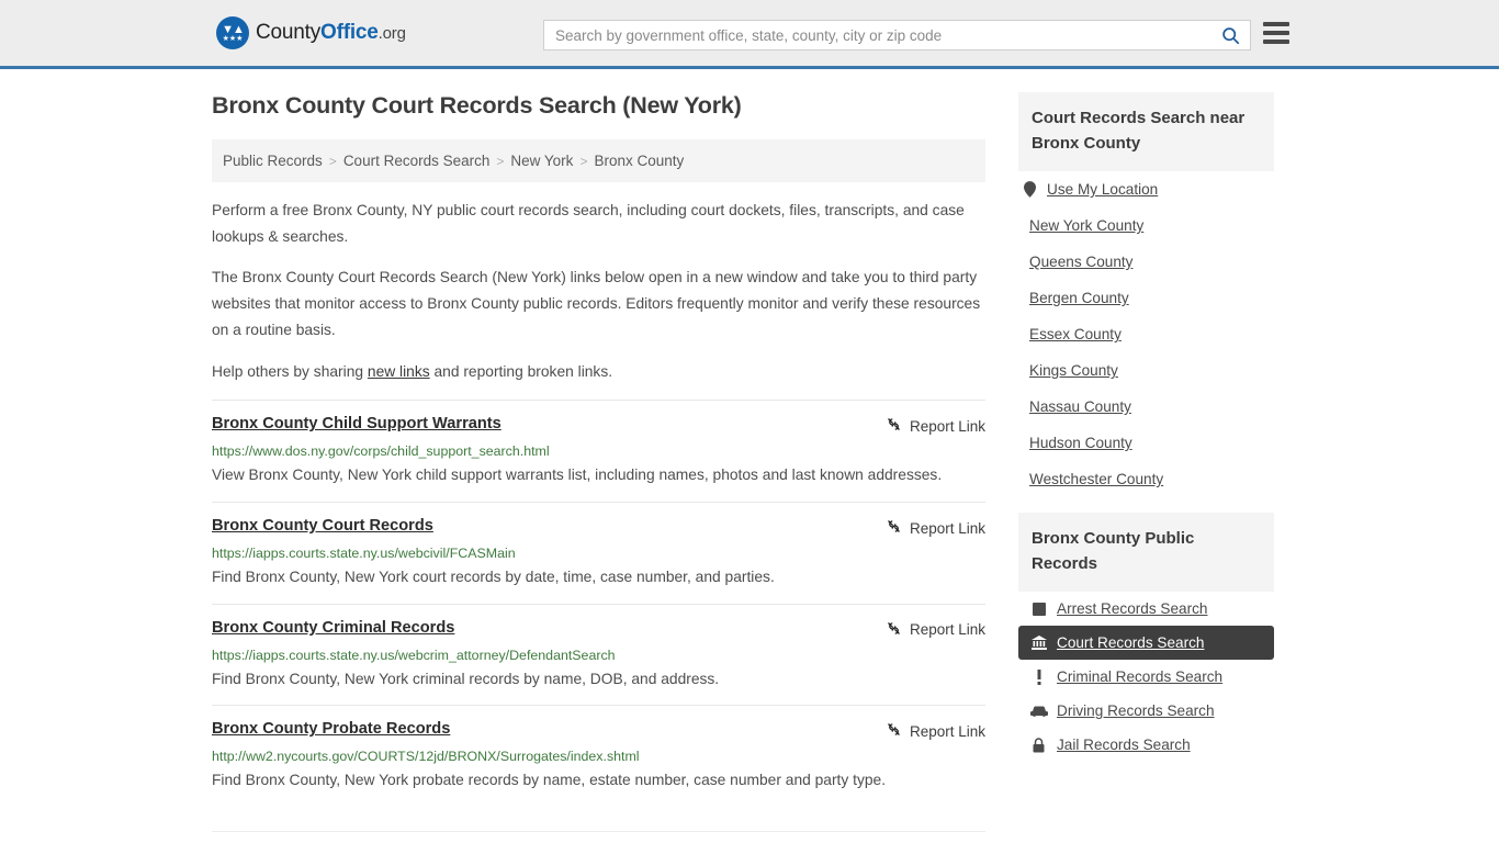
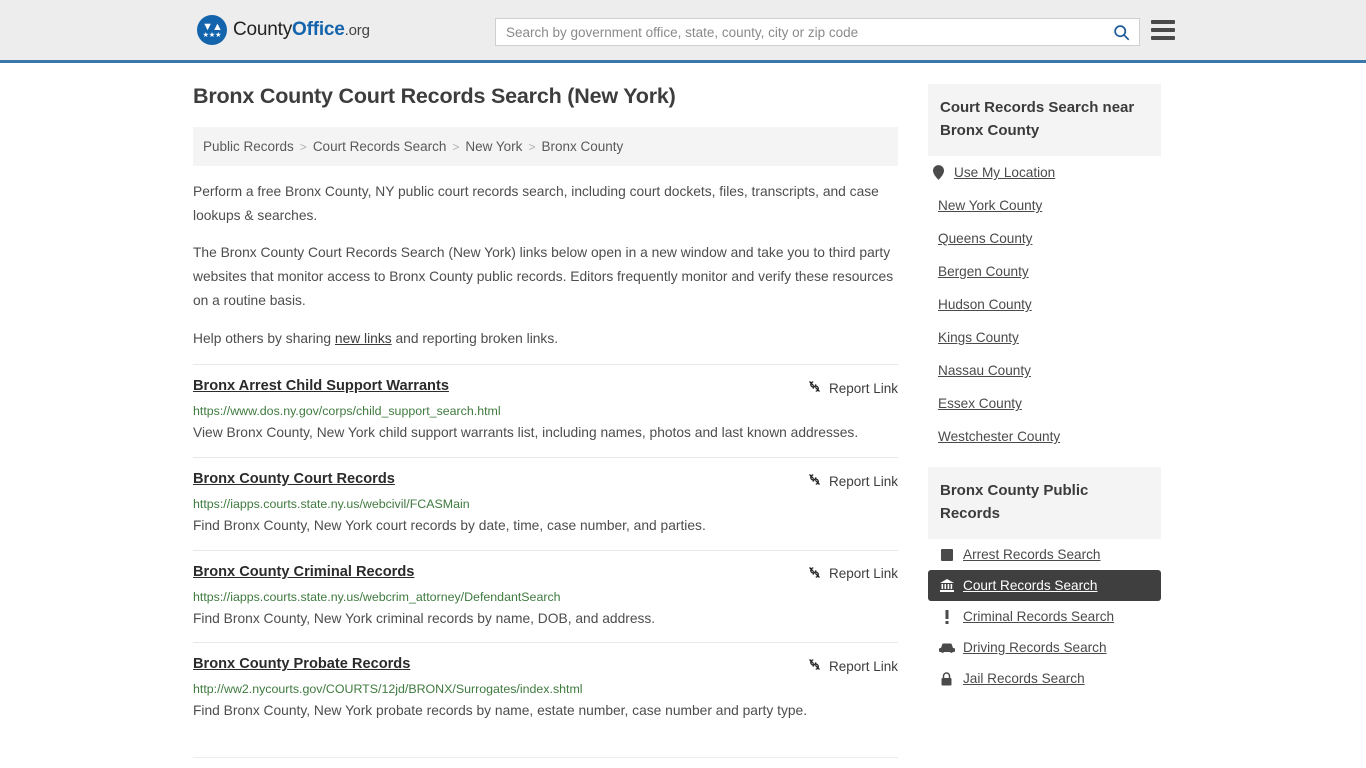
  ▼▲
  CountyOffice.org
  Search by government office, state, county, city or zip code
  Bronx County Court Records Search (New York)
  Public Records
  >
  Court Records Search
  >
  New York
  >
  Bronx County
  Perform a free Bronx County, NY public court records search, including court dockets, files, transcripts, and case lookups & searches.
  The Bronx County Court Records Search (New York) links below open in a new window and take you to third party websites that monitor access to Bronx County public records. Editors frequently monitor and verify these resources on a routine basis.
  Help others by sharing new links and reporting broken links.
- Bronx County Child Support Warrants
+ Bronx Arrest Child Support Warrants
  Report Link
  https://www.dos.ny.gov/corps/child_support_search.html
  View Bronx County, New York child support warrants list, including names, photos and last known addresses.
  Bronx County Court Records
  Report Link
  https://iapps.courts.state.ny.us/webcivil/FCASMain
  Find Bronx County, New York court records by date, time, case number, and parties.
  Bronx County Criminal Records
  Report Link
  https://iapps.courts.state.ny.us/webcrim_attorney/DefendantSearch
  Find Bronx County, New York criminal records by name, DOB, and address.
  Bronx County Probate Records
  Report Link
  http://ww2.nycourts.gov/COURTS/12jd/BRONX/Surrogates/index.shtml
  Find Bronx County, New York probate records by name, estate number, case number and party type.
  Court Records Search near Bronx County
  Use My Location
  New York County
  Queens County
  Bergen County
- Essex County
+ Hudson County
  Kings County
  Nassau County
- Hudson County
+ Essex County
  Westchester County
  Bronx County Public Records
  Arrest Records Search
  Court Records Search
  Criminal Records Search
  Driving Records Search
  Jail Records Search
